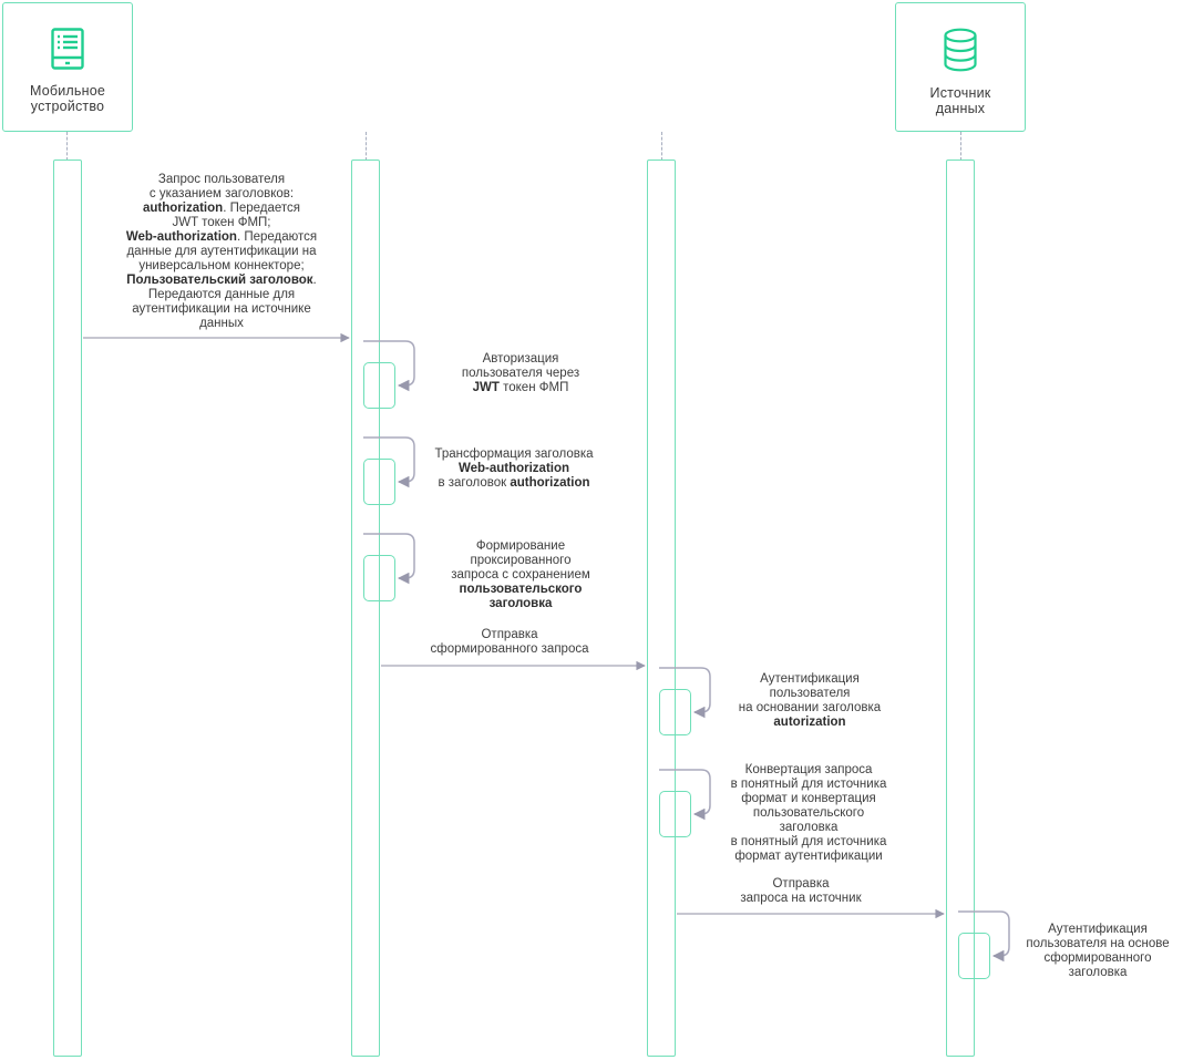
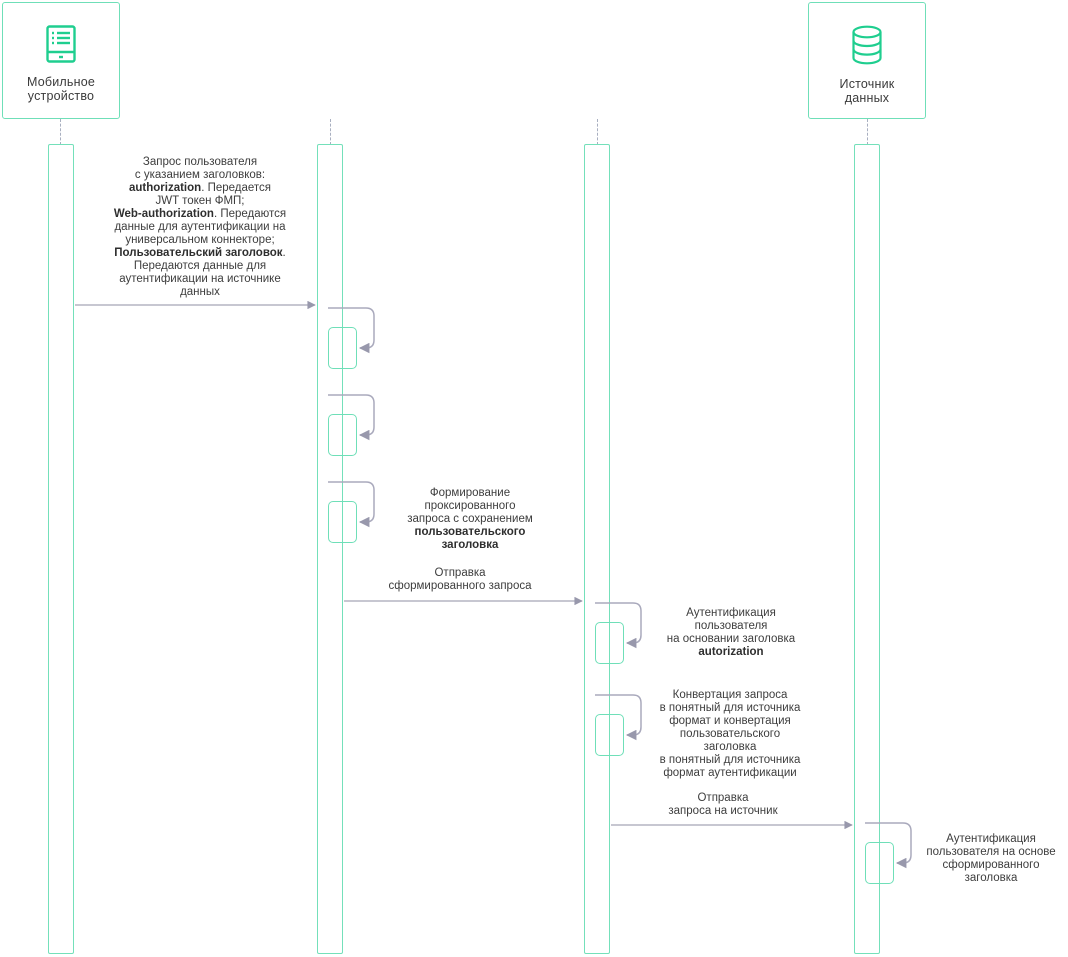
  Мобильное
  устройство
  Источник
  данных
  Запрос пользователя
  с указанием заголовков:
  authorization. Передается
  JWT токен ФМП;
  Web-authorization. Передаются
  данные для аутентификации на
  универсальном коннекторе;
  Пользовательский заголовок.
  Передаются данные для
  аутентификации на источнике
  данных
- Авторизация
- пользователя через
- JWT токен ФМП
- Трансформация заголовка
- Web-authorization
- в заголовок authorization
  Формирование
  проксированного
  запроса с сохранением
  пользовательского
  заголовка
  Отправка
  сформированного запроса
  Аутентификация
  пользователя
  на основании заголовка
  autorization
  Конвертация запроса
  в понятный для источника
  формат и конвертация
  пользовательского
  заголовка
  в понятный для источника
  формат аутентификации
  Отправка
  запроса на источник
  Аутентификация
  пользователя на основе
  сформированного
  заголовка
